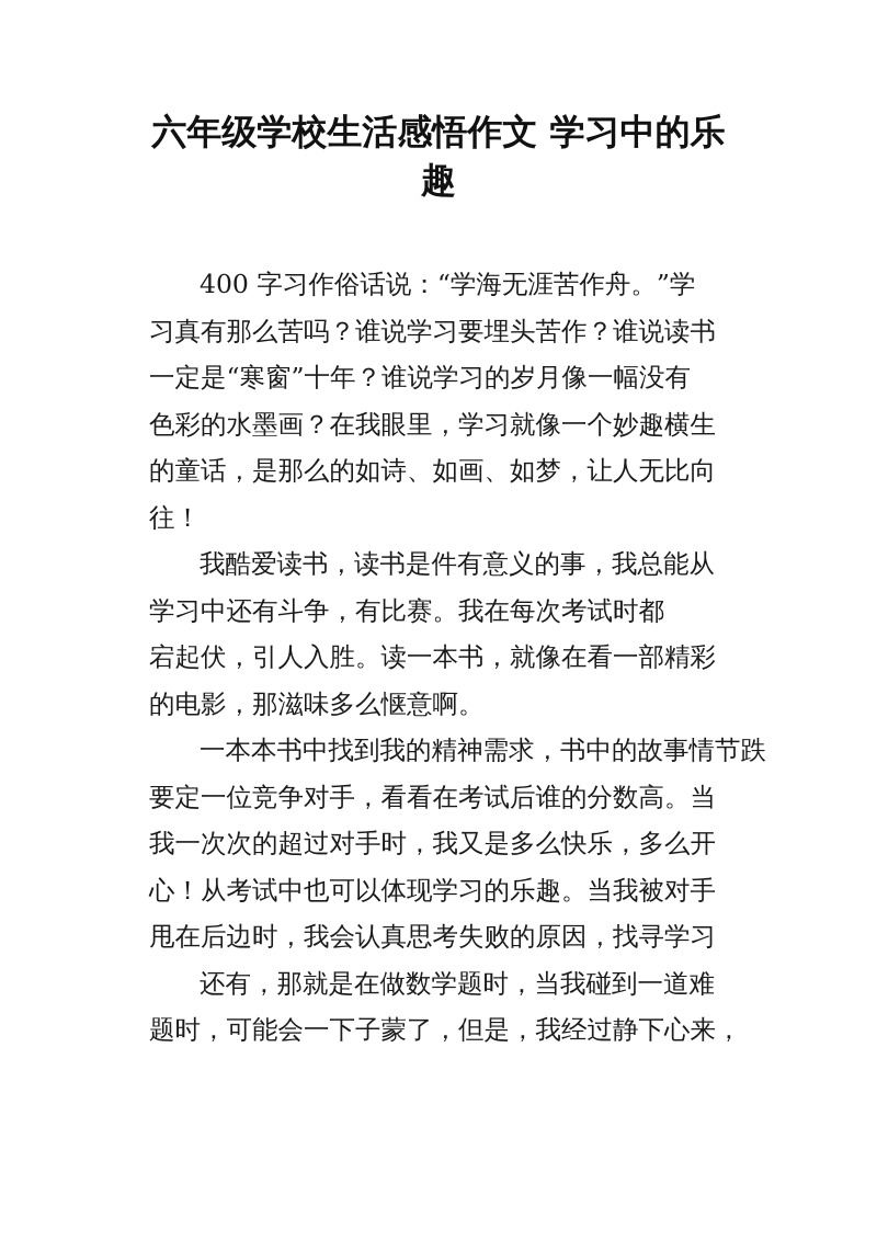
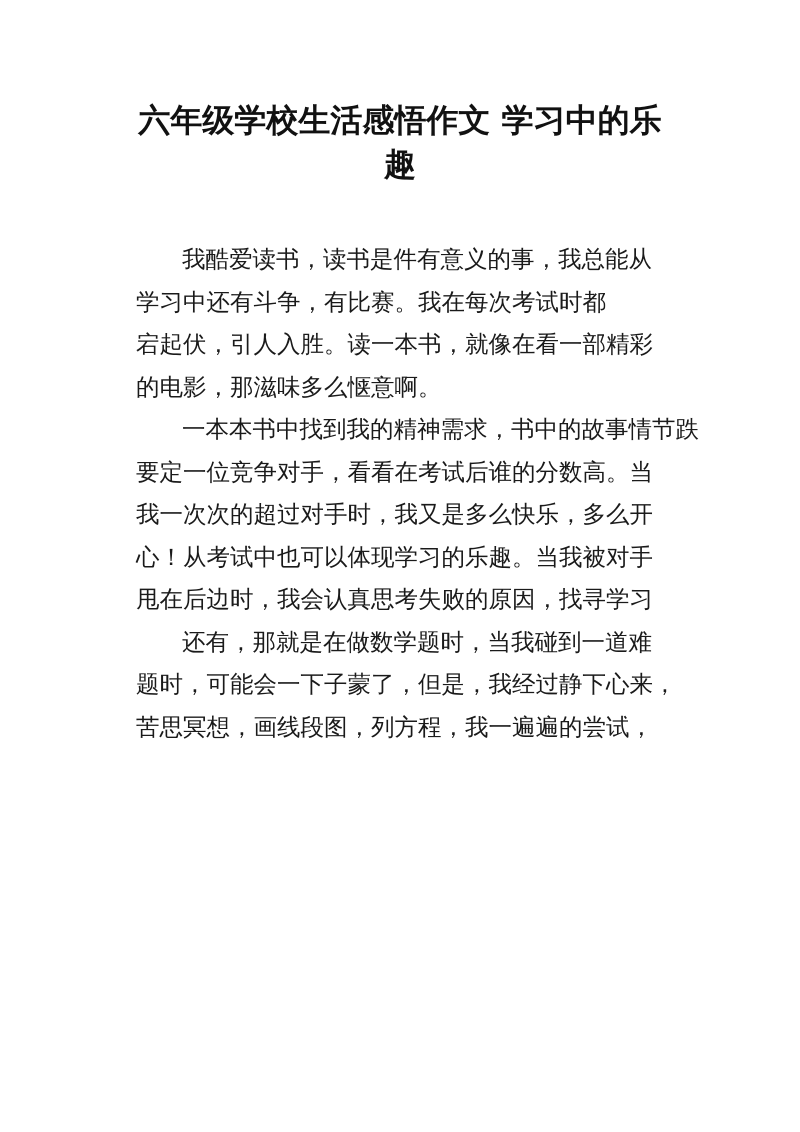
  六年级学校生活感悟作文 学习中的乐
  趣
- 400 字习作俗话说：“学海无涯苦作舟。”学
- 习真有那么苦吗？谁说学习要埋头苦作？谁说读书
- 一定是“寒窗”十年？谁说学习的岁月像一幅没有
- 色彩的水墨画？在我眼里，学习就像一个妙趣横生
- 的童话，是那么的如诗、如画、如梦，让人无比向
- 往！
  我酷爱读书，读书是件有意义的事，我总能从
  学习中还有斗争，有比赛。我在每次考试时都
  宕起伏，引人入胜。读一本书，就像在看一部精彩
  的电影，那滋味多么惬意啊。
  一本本书中找到我的精神需求，书中的故事情节跌
  要定一位竞争对手，看看在考试后谁的分数高。当
  我一次次的超过对手时，我又是多么快乐，多么开
  心！从考试中也可以体现学习的乐趣。当我被对手
  甩在后边时，我会认真思考失败的原因，找寻学习
  还有，那就是在做数学题时，当我碰到一道难
  题时，可能会一下子蒙了，但是，我经过静下心来，
+ 苦思冥想，画线段图，列方程，我一遍遍的尝试，
